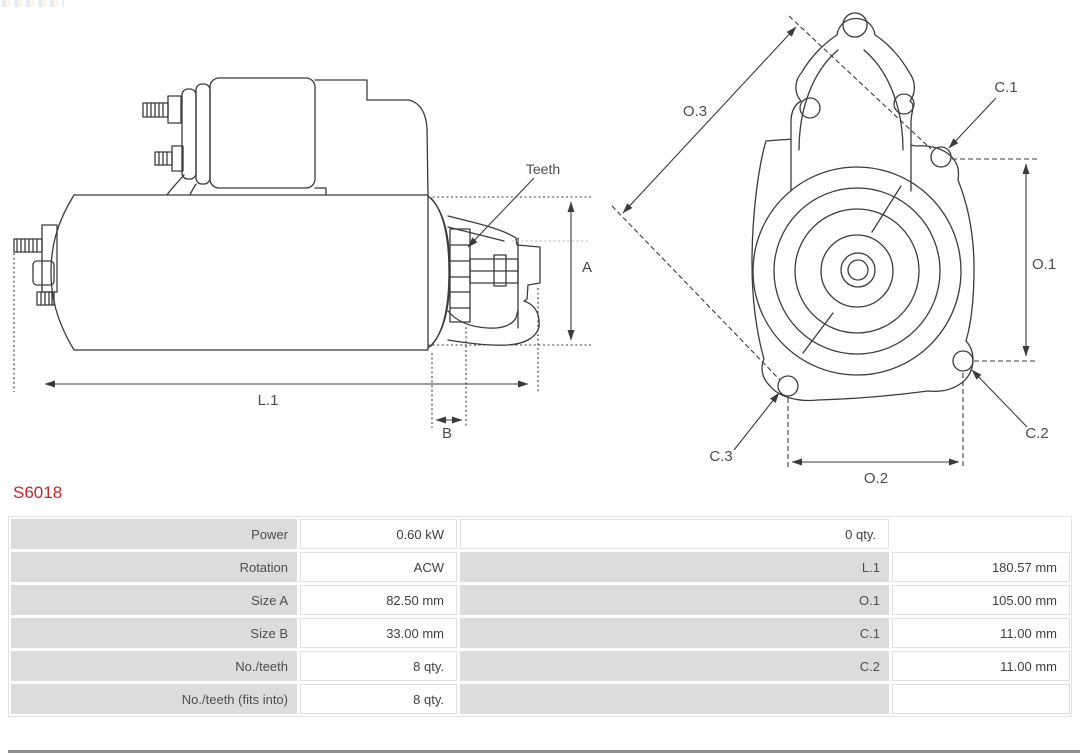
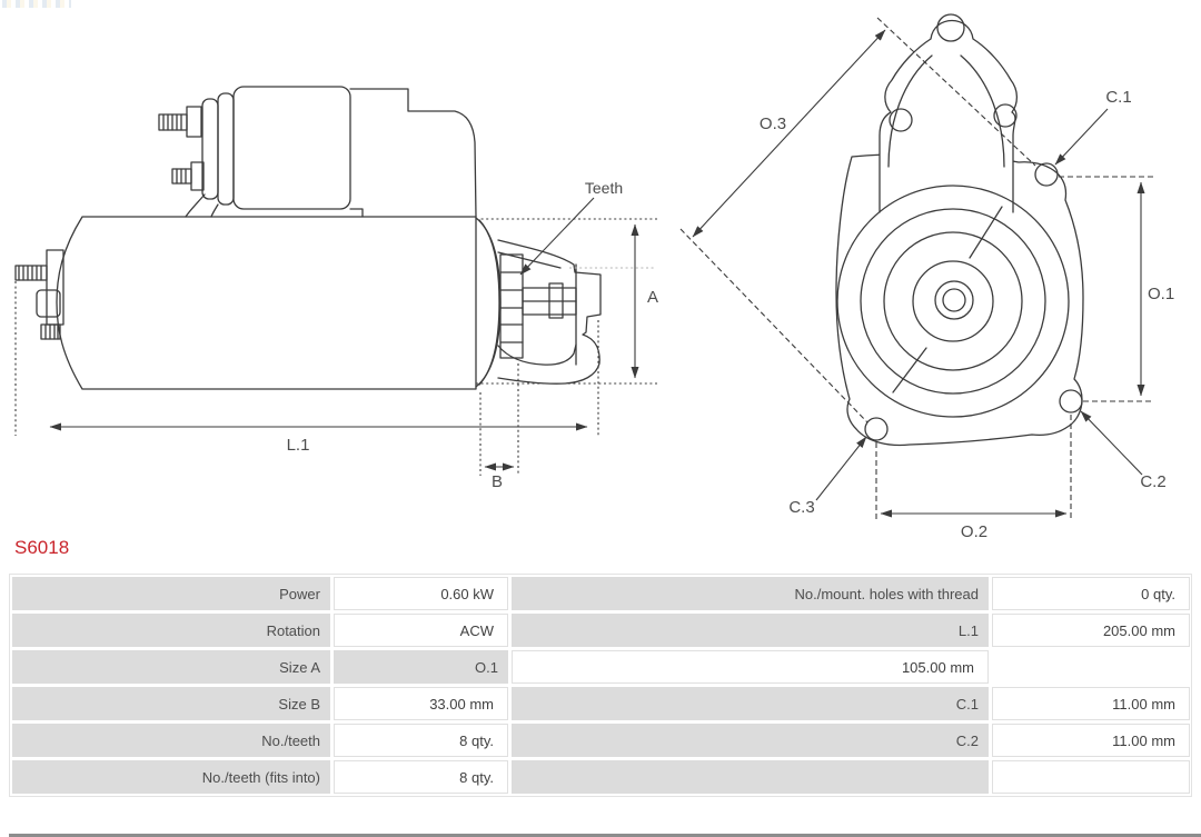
  A
  L.1
  B
  Teeth
  O.3
  O.1
  O.2
  C.1
  C.2
  C.3
  S6018
  Power
  0.60 kW
+ No./mount. holes with thread
  0 qty.
  Rotation
  ACW
  L.1
- 180.57 mm
+ 205.00 mm
  Size A
- 82.50 mm
  O.1
  105.00 mm
  Size B
  33.00 mm
  C.1
  11.00 mm
  No./teeth
  8 qty.
  C.2
  11.00 mm
  No./teeth (fits into)
  8 qty.
